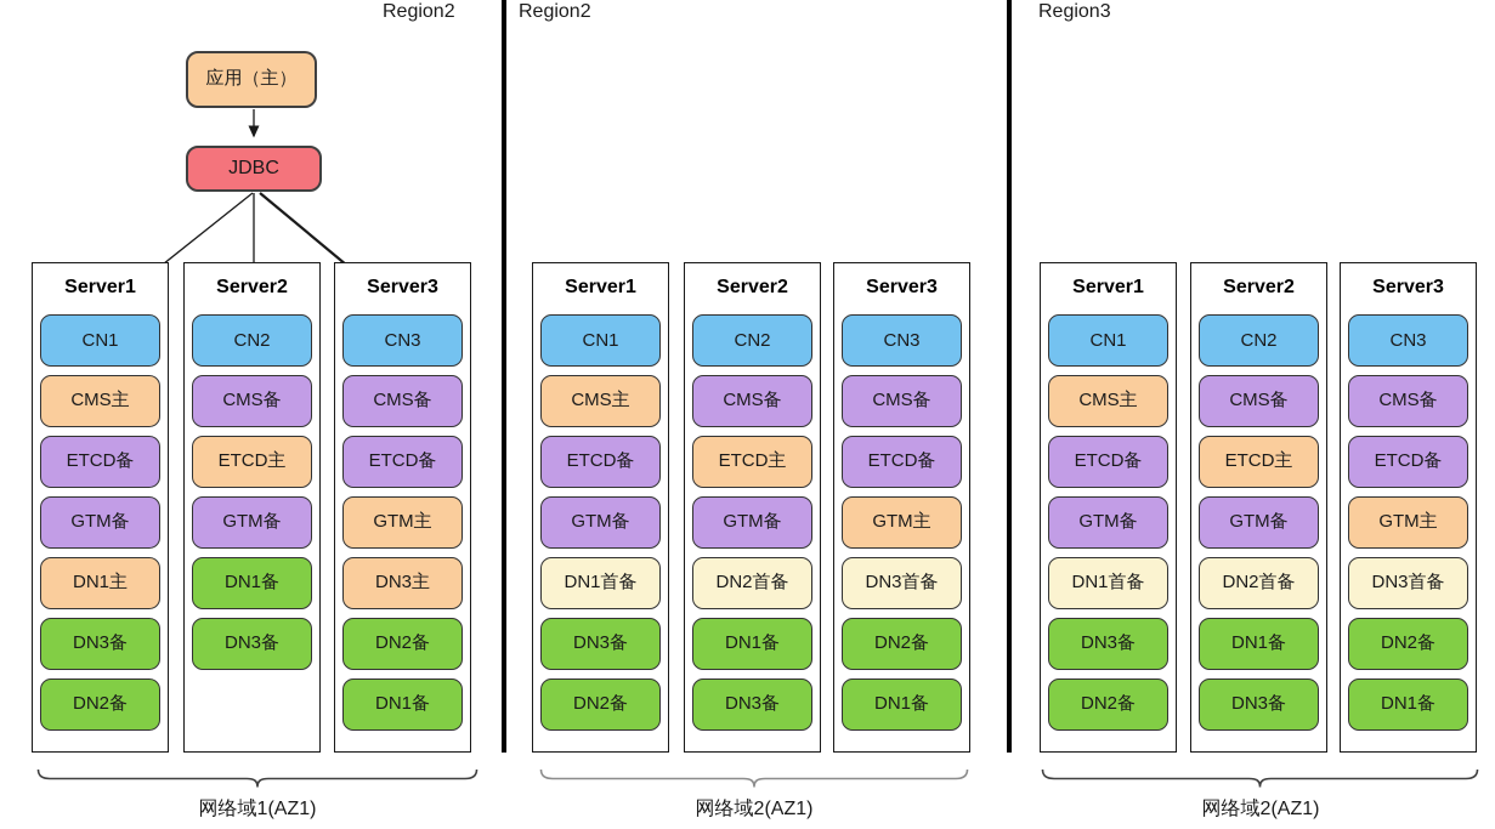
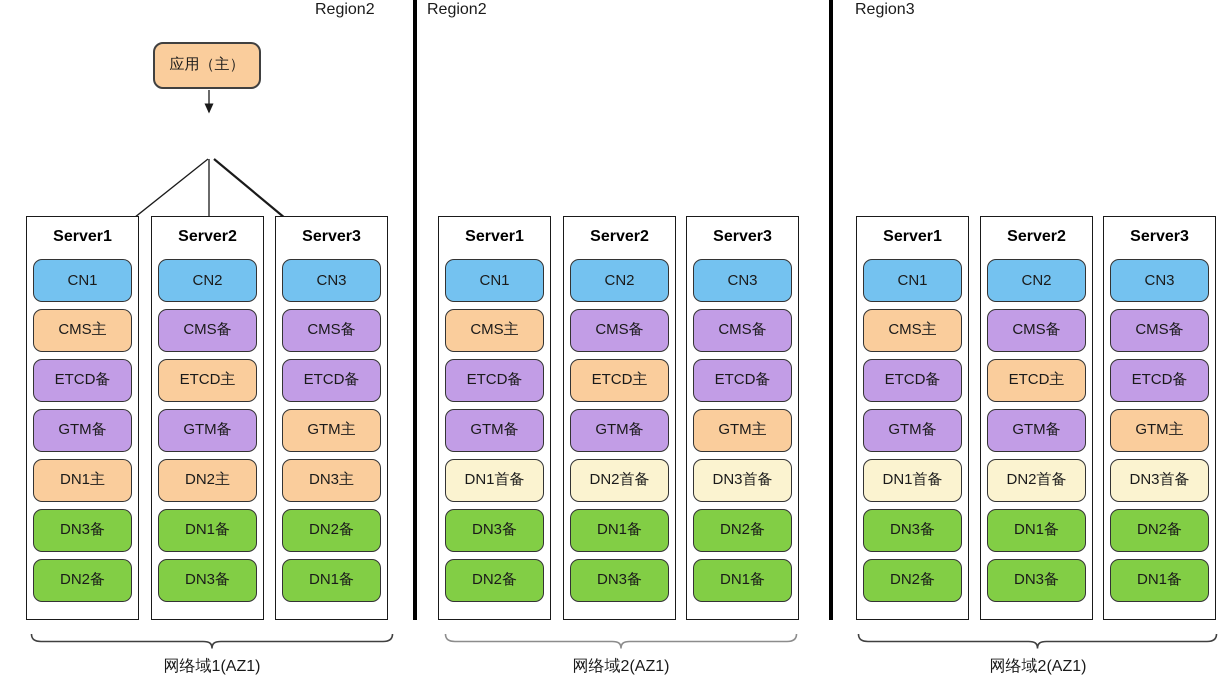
  Region2
  Region2
  Region3
  应用（主）
- JDBC
  Server1
  CN1
  CMS主
  ETCD备
  GTM备
  DN1主
  DN3备
  DN2备
  Server2
  CN2
  CMS备
  ETCD主
  GTM备
+ DN2主
  DN1备
  DN3备
  Server3
  CN3
  CMS备
  ETCD备
  GTM主
  DN3主
  DN2备
  DN1备
  Server1
  CN1
  CMS主
  ETCD备
  GTM备
  DN1首备
  DN3备
  DN2备
  Server2
  CN2
  CMS备
  ETCD主
  GTM备
  DN2首备
  DN1备
  DN3备
  Server3
  CN3
  CMS备
  ETCD备
  GTM主
  DN3首备
  DN2备
  DN1备
  Server1
  CN1
  CMS主
  ETCD备
  GTM备
  DN1首备
  DN3备
  DN2备
  Server2
  CN2
  CMS备
  ETCD主
  GTM备
  DN2首备
  DN1备
  DN3备
  Server3
  CN3
  CMS备
  ETCD备
  GTM主
  DN3首备
  DN2备
  DN1备
  网络域1(AZ1)
  网络域2(AZ1)
  网络域2(AZ1)
